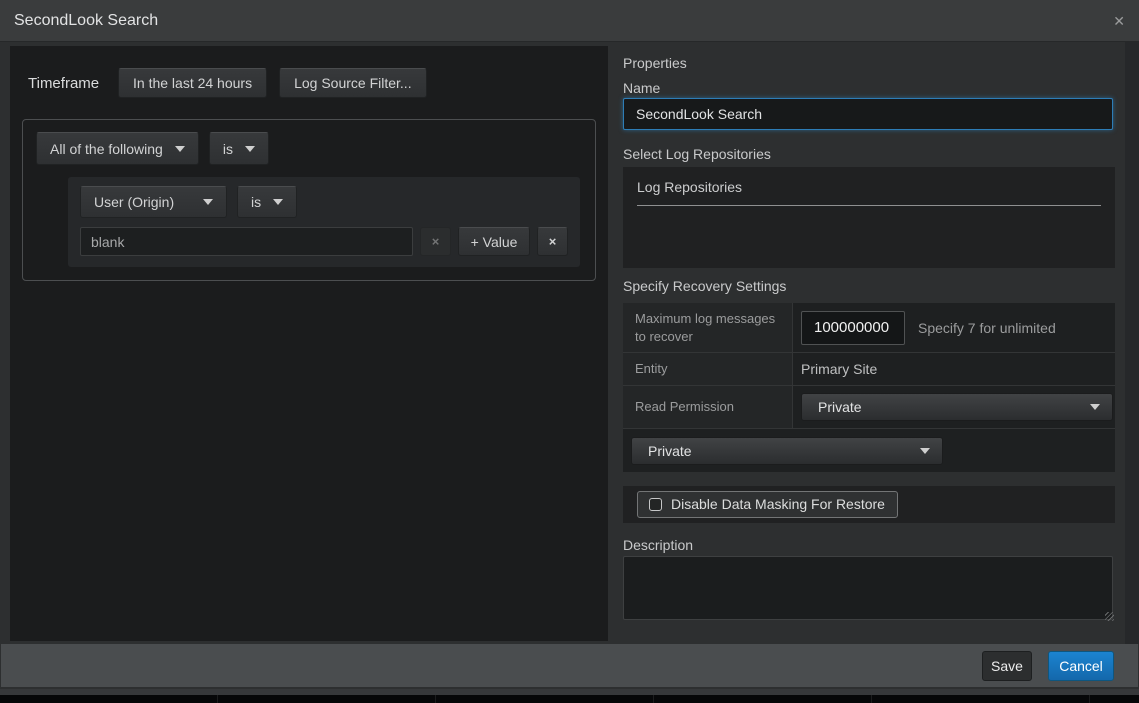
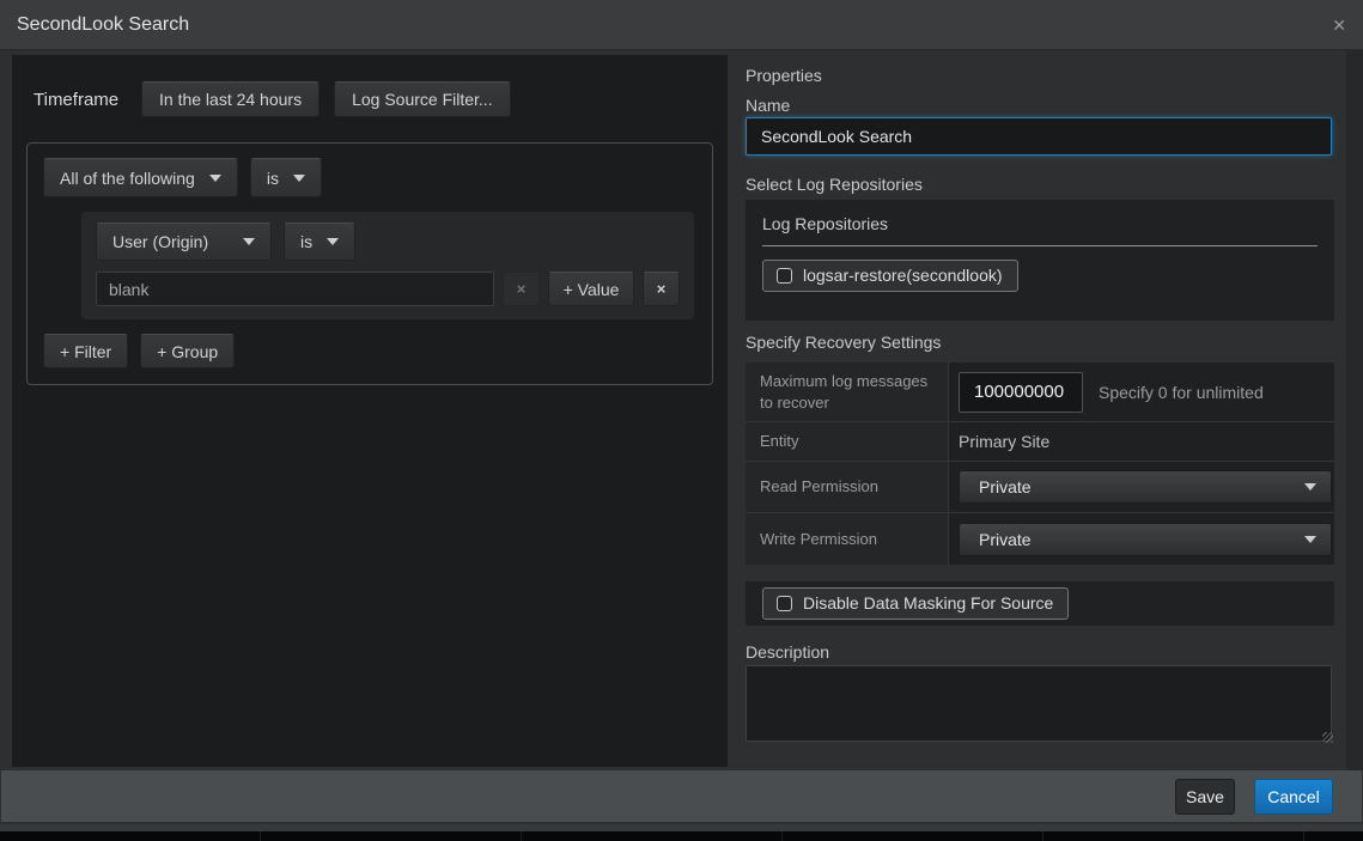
  SecondLook Search
  ✕
  Timeframe
  In the last 24 hours
  Log Source Filter...
  All of the following
  is
  User (Origin)
  is
  blank
  ×
  + Value
  ×
+ + Filter
+ + Group
  Properties
  Name
  SecondLook Search
  Select Log Repositories
  Log Repositories
+ logsar-restore(secondlook)
  Specify Recovery Settings
  Maximum log messages to recover
  100000000
- Specify 7 for unlimited
+ Specify 0 for unlimited
  Entity
  Primary Site
  Read Permission
  Private
+ Write Permission
  Private
- Disable Data Masking For Restore
+ Disable Data Masking For Source
  Description
  Save
  Cancel
